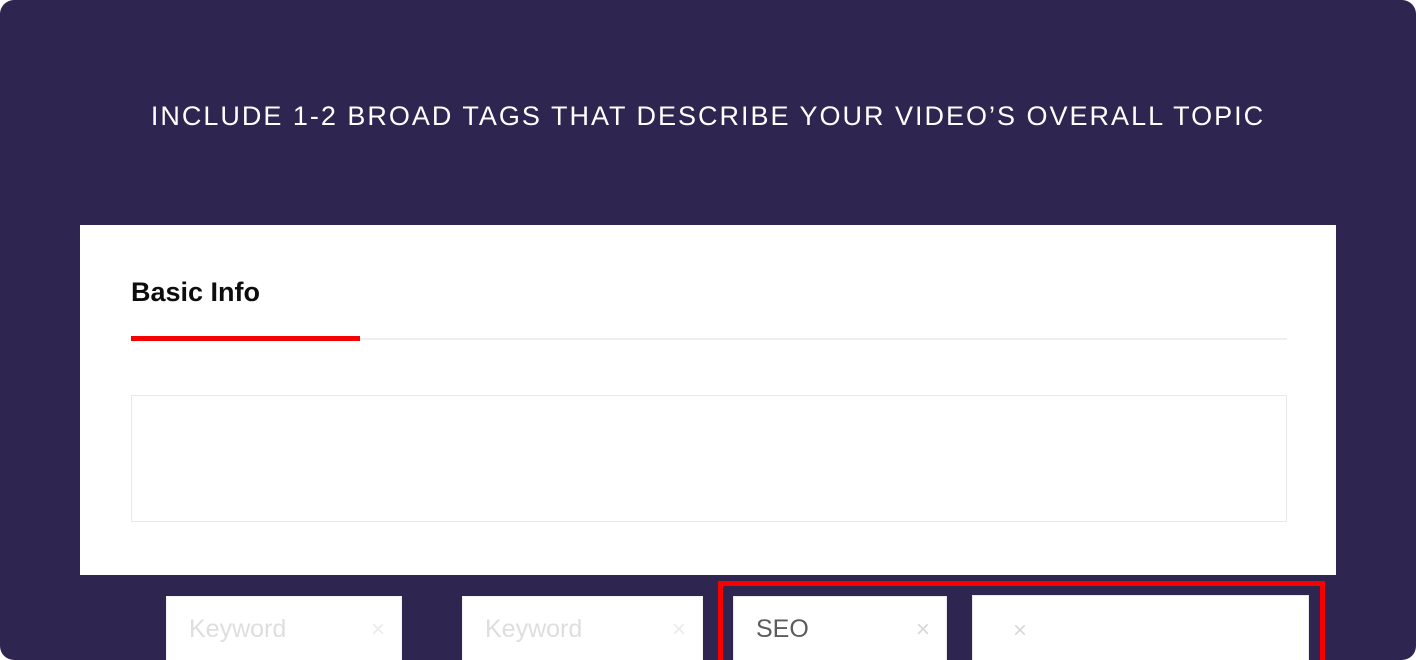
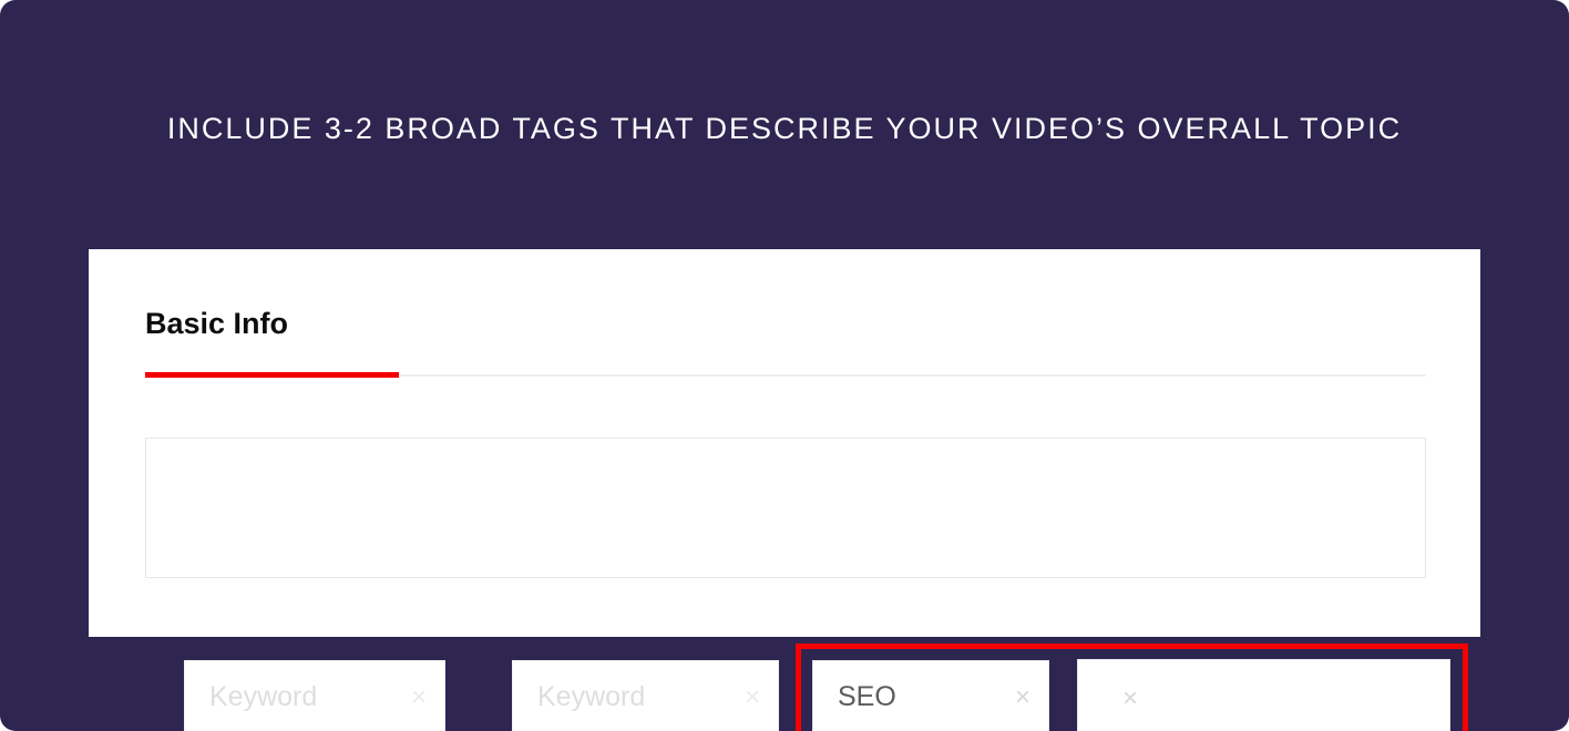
- INCLUDE 1-2 BROAD TAGS THAT DESCRIBE YOUR VIDEO’S OVERALL TOPIC
+ INCLUDE 3-2 BROAD TAGS THAT DESCRIBE YOUR VIDEO’S OVERALL TOPIC
  Basic Info
  Keyword
  Keyword
  SEO
  ×
  ×
